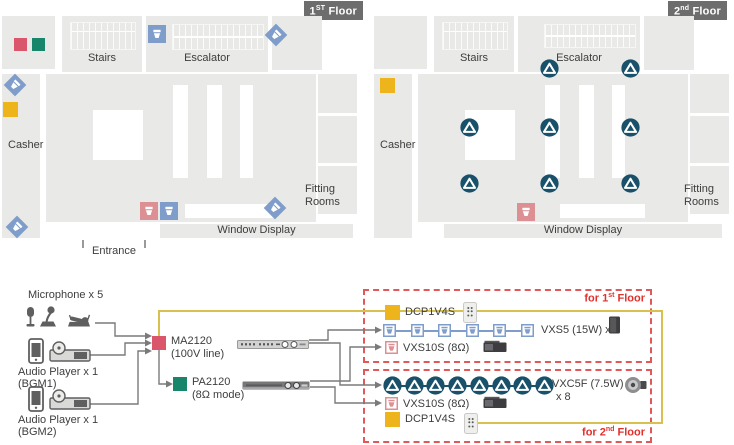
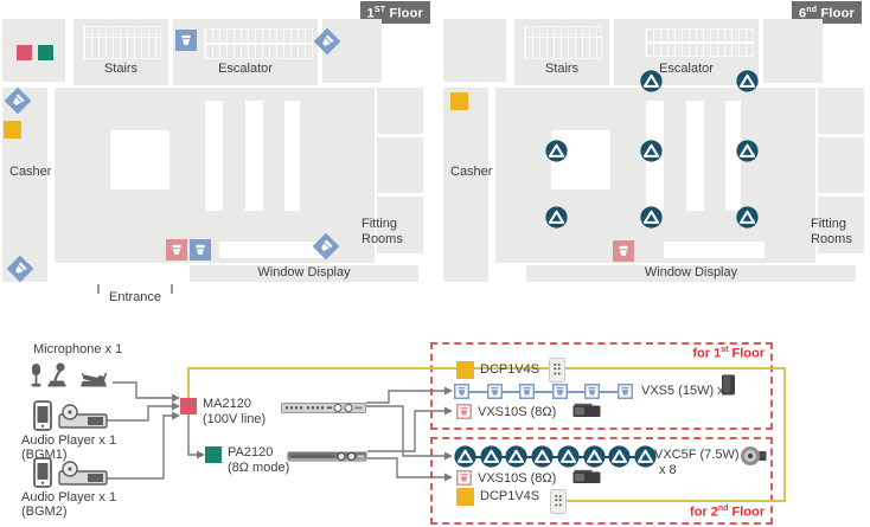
  1 Floor
  Stairs
  Escalator
  Casher
  Fitting
  Rooms
  Window Display
  Entrance
- 2 Floor
+ 6 Floor
  Stairs
  Escalator
  Casher
  Fitting
  Rooms
  Window Display
  for 1 Floor
  for 2 Floor
- Microphone x 5
+ Microphone x 1
  Audio Player x 1
  (BGM1)
  Audio Player x 1
  (BGM2)
  MA2120
  (100V line)
  PA2120
  (8Ω mode)
  DCP1V4S
  VXS5 (15W) x
  VXS10S (8Ω)
  VXC5F (7.5W)
  x 8
  VXS10S (8Ω)
  DCP1V4S
